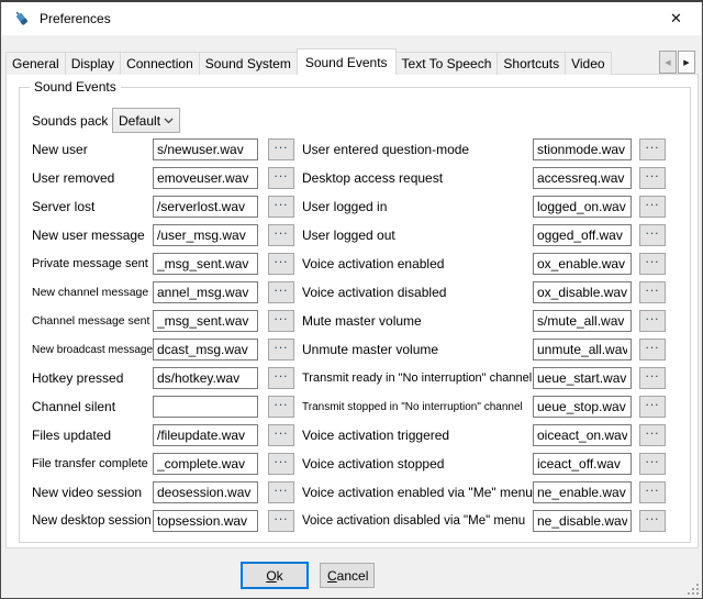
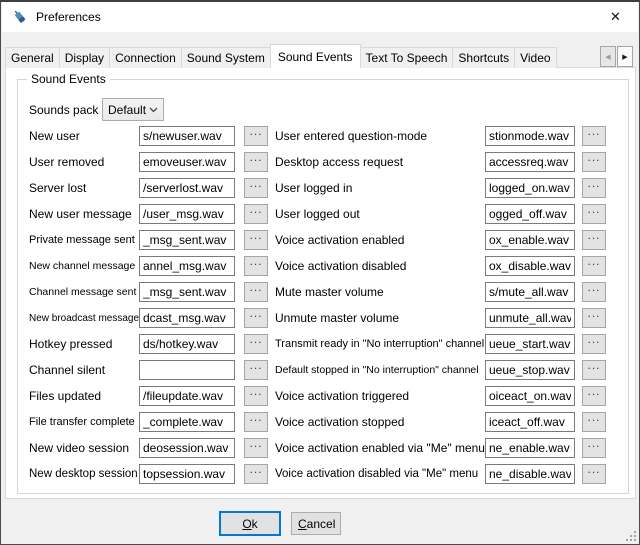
  Preferences
  ✕
  General
  Display
  Connection
  Sound System
  Sound Events
  Text To Speech
  Shortcuts
  Video
  Sound Events
  Sounds pack
  Default
  New user
  s/newuser.wav
  ...
  User removed
  emoveuser.wav
  ...
  Server lost
  /serverlost.wav
  ...
  New user message
  /user_msg.wav
  ...
  Private message sent
  _msg_sent.wav
  ...
  New channel message
  annel_msg.wav
  ...
  Channel message sent
  _msg_sent.wav
  ...
  New broadcast message
  dcast_msg.wav
  ...
  Hotkey pressed
  ds/hotkey.wav
  ...
  Channel silent
  ...
  Files updated
  /fileupdate.wav
  ...
  File transfer complete
  _complete.wav
  ...
  New video session
  deosession.wav
  ...
  New desktop session
  topsession.wav
  ...
  User entered question-mode
  stionmode.wav
  ...
  Desktop access request
  accessreq.wav
  ...
  User logged in
  logged_on.wav
  ...
  User logged out
  ogged_off.wav
  ...
  Voice activation enabled
  ox_enable.wav
  ...
  Voice activation disabled
  ox_disable.wav
  ...
  Mute master volume
  s/mute_all.wav
  ...
  Unmute master volume
  unmute_all.wav
  ...
  Transmit ready in "No interruption" channel
  ueue_start.wav
  ...
- Transmit stopped in "No interruption" channel
+ Default stopped in "No interruption" channel
  ueue_stop.wav
  ...
  Voice activation triggered
  oiceact_on.wav
  ...
  Voice activation stopped
  iceact_off.wav
  ...
  Voice activation enabled via "Me" menu
  ne_enable.wav
  ...
  Voice activation disabled via "Me" menu
  ne_disable.wav
  ...
  Ok
  Cancel
